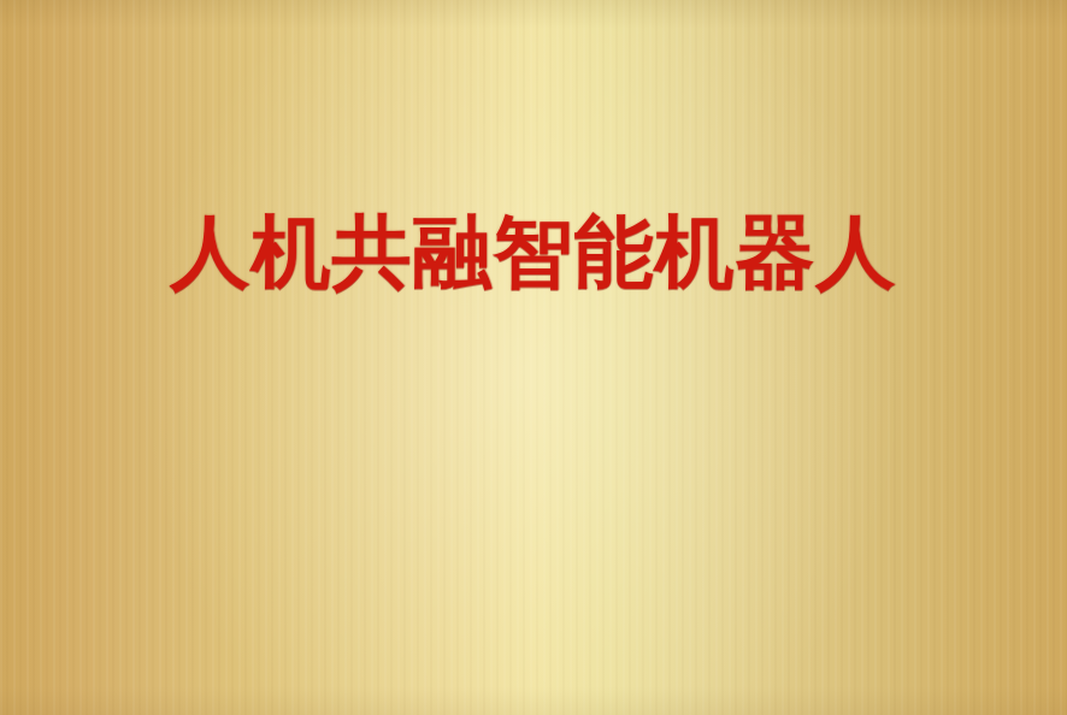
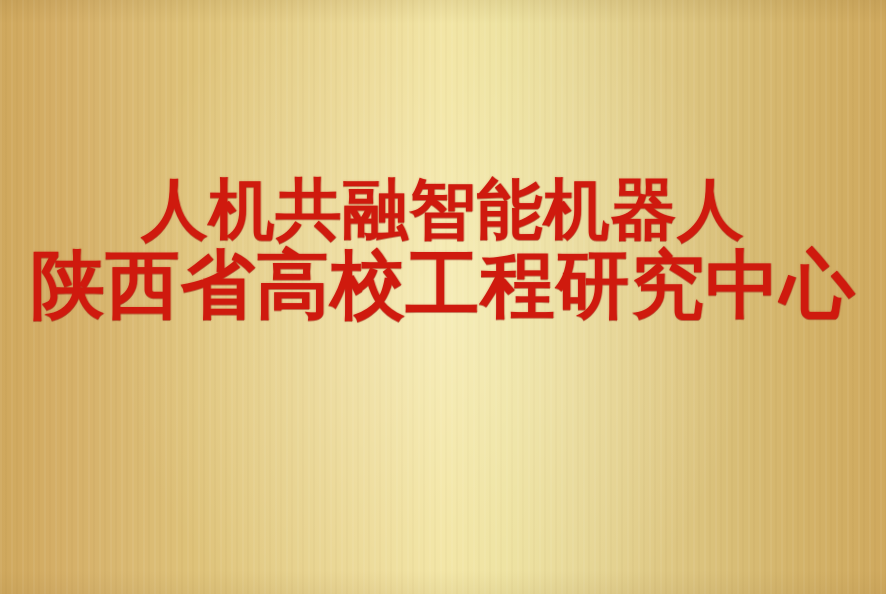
  人机共融智能机器人
+ 陕西省高校工程研究中心
